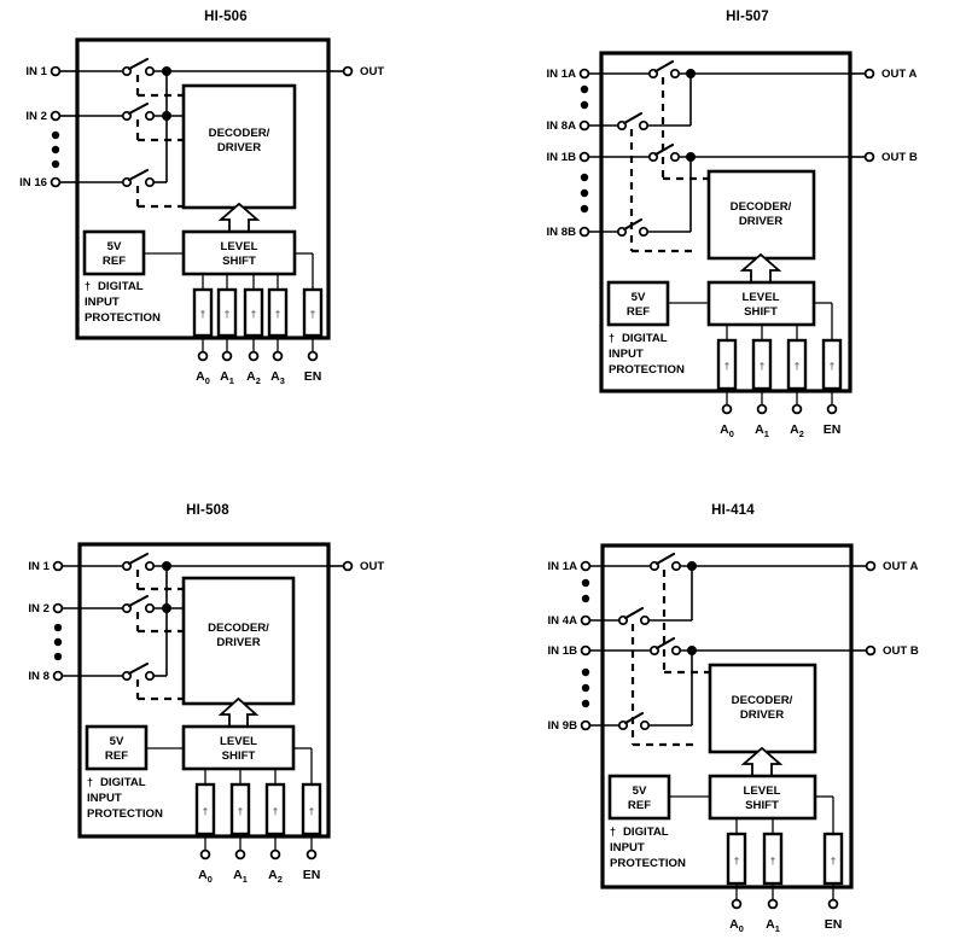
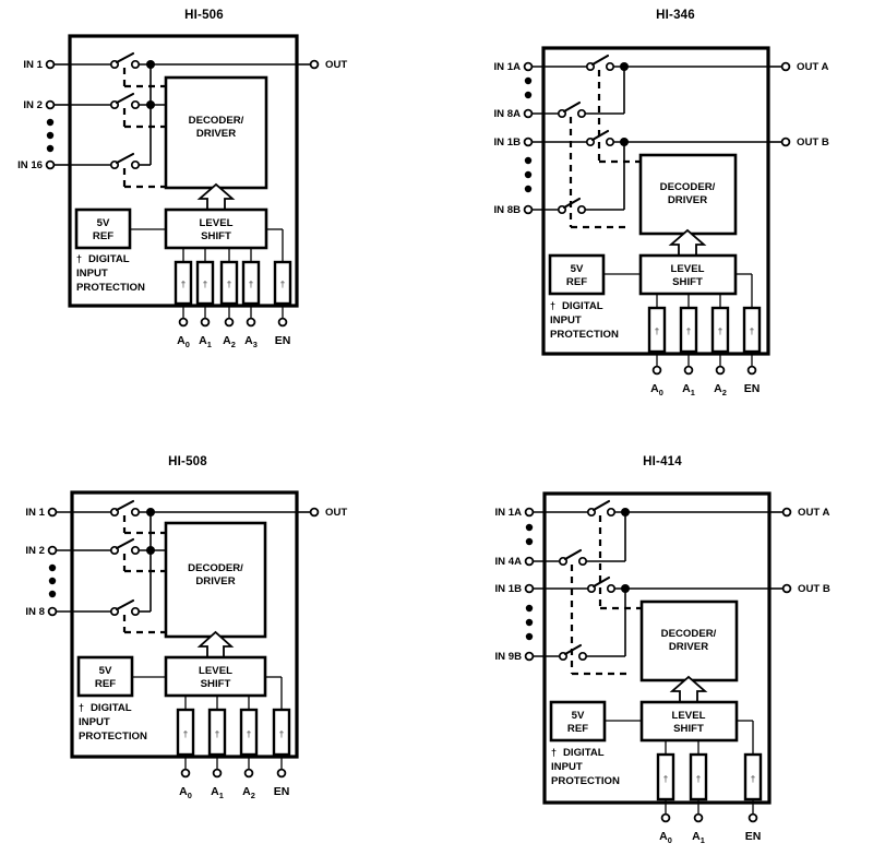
  HI-506
  IN 1
  IN 2
  IN 16
  OUT
  DECODER/
  DRIVER
  5V
  REF
  LEVEL
  SHIFT
  †
  DIGITAL
  INPUT
  PROTECTION
  †
  †
  †
  †
  †
  A0
  A1
  A2
  A3
  EN
- HI-507
+ HI-346
  IN 1A
  IN 8A
  IN 1B
  IN 8B
  OUT A
  OUT B
  DECODER/
  DRIVER
  5V
  REF
  LEVEL
  SHIFT
  †
  DIGITAL
  INPUT
  PROTECTION
  †
  †
  †
  †
  A0
  A1
  A2
  EN
  HI-508
  IN 1
  IN 2
  IN 8
  OUT
  DECODER/
  DRIVER
  5V
  REF
  LEVEL
  SHIFT
  †
  DIGITAL
  INPUT
  PROTECTION
  †
  †
  †
  †
  A0
  A1
  A2
  EN
  HI-414
  IN 1A
  IN 4A
  IN 1B
  IN 9B
  OUT A
  OUT B
  DECODER/
  DRIVER
  5V
  REF
  LEVEL
  SHIFT
  †
  DIGITAL
  INPUT
  PROTECTION
  †
  †
  †
  A0
  A1
  EN
